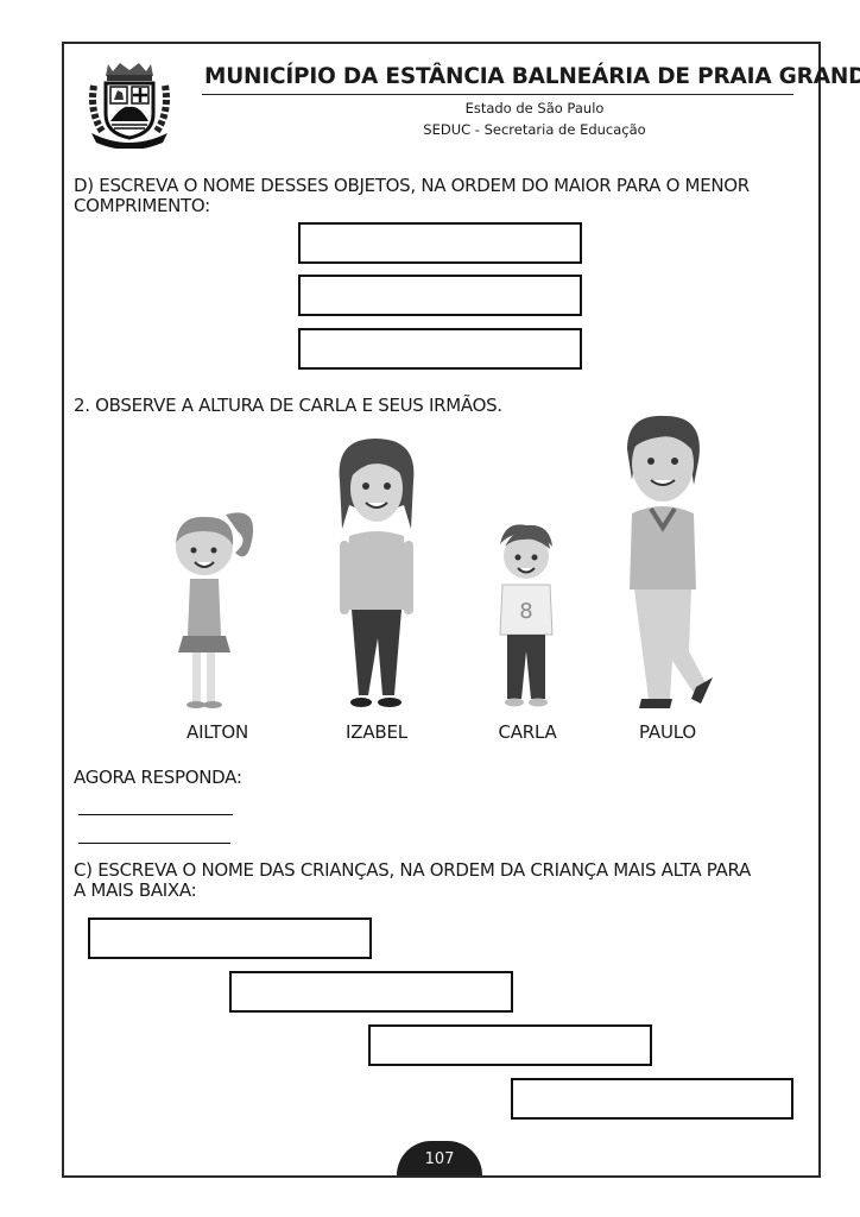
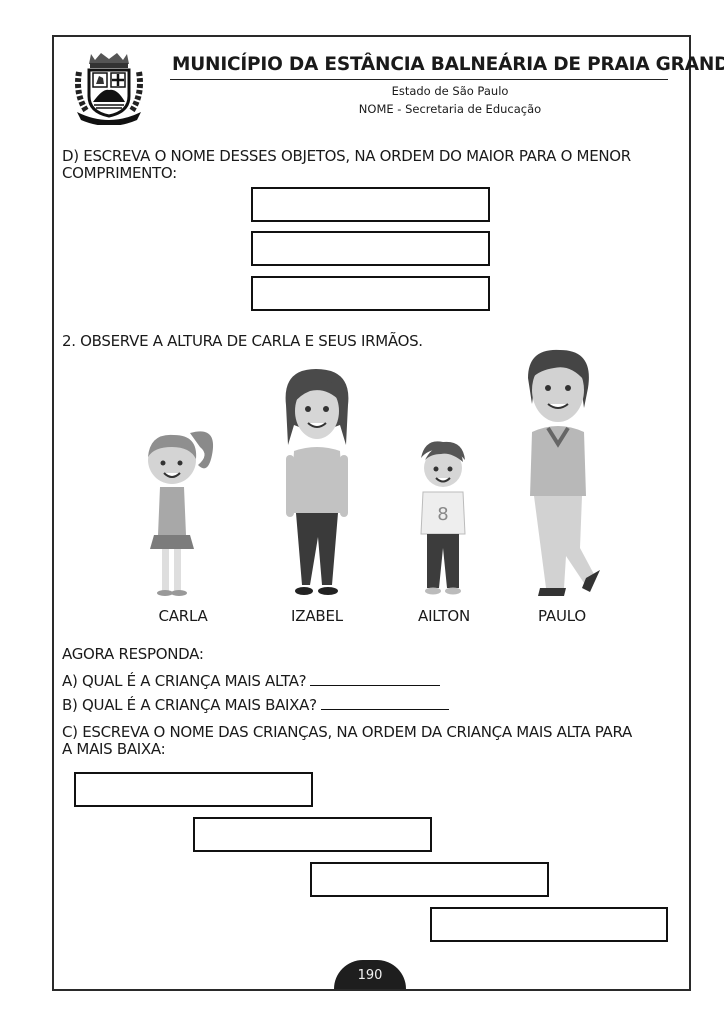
  MUNICÍPIO DA ESTÂNCIA BALNEÁRIA DE PRAIA GRAND
  Estado de São Paulo
- SEDUC - Secretaria de Educação
+ NOME - Secretaria de Educação
  D) ESCREVA O NOME DESSES OBJETOS, NA ORDEM DO MAIOR PARA O MENOR
  COMPRIMENTO:
  2. OBSERVE A ALTURA DE CARLA E SEUS IRMÃOS.
  8
- AILTON
+ CARLA
  IZABEL
- CARLA
+ AILTON
  PAULO
  AGORA RESPONDA:
+ A) QUAL É A CRIANÇA MAIS ALTA?
+ B) QUAL É A CRIANÇA MAIS BAIXA?
  C) ESCREVA O NOME DAS CRIANÇAS, NA ORDEM DA CRIANÇA MAIS ALTA PARA
  A MAIS BAIXA:
- 107
+ 190
